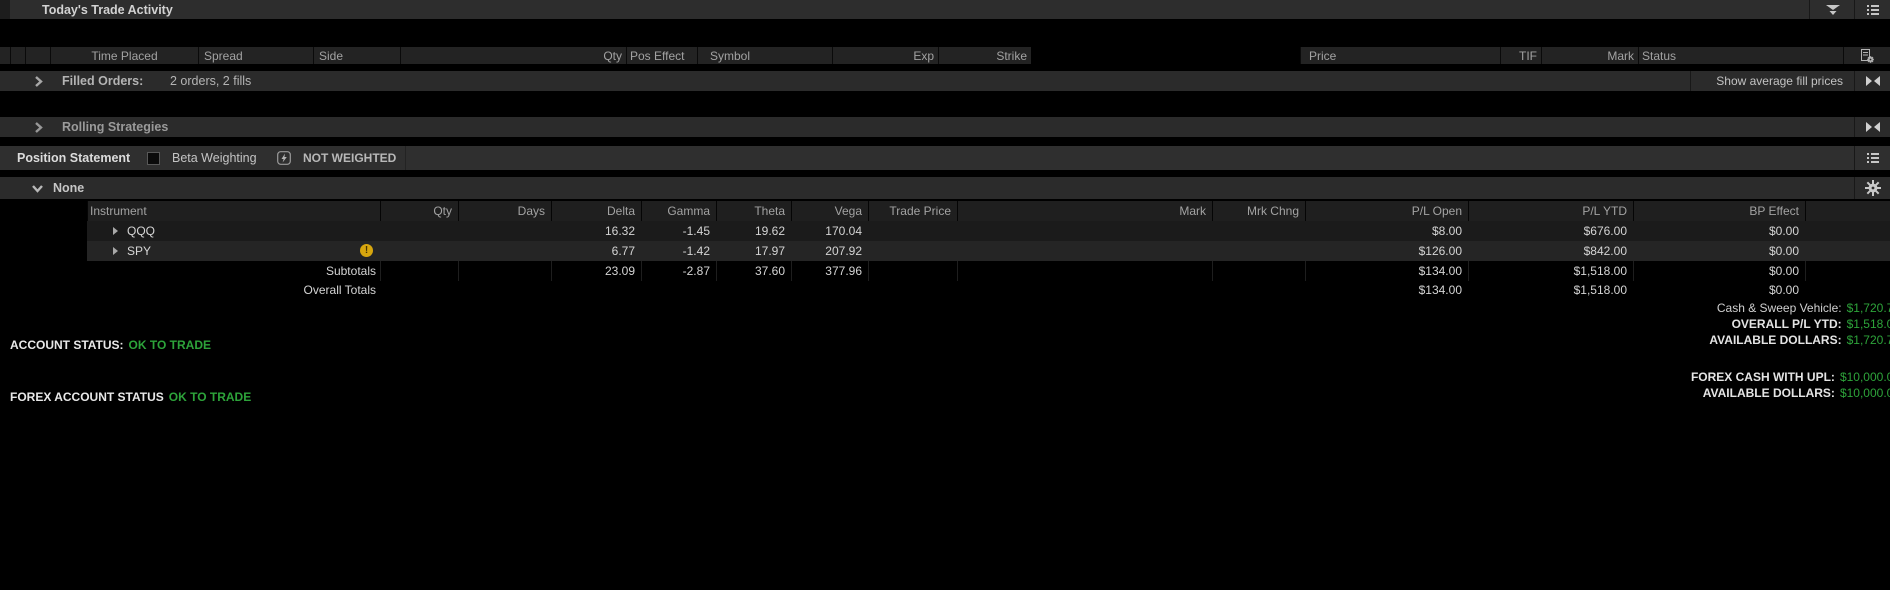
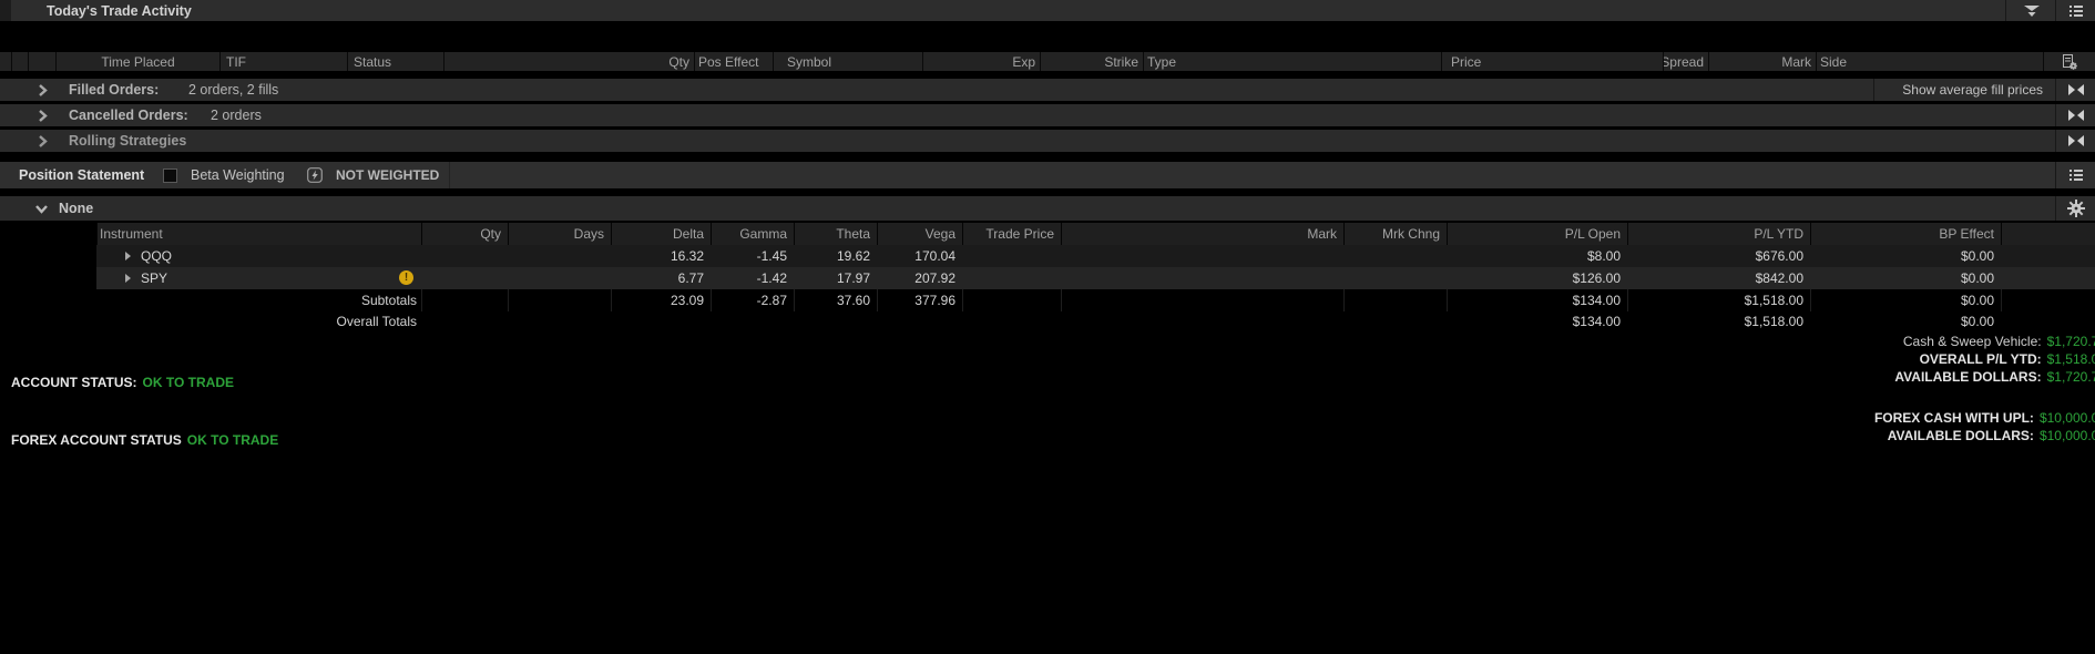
  Today's Trade Activity
  Time Placed
- Spread
+ TIF
- Side
+ Status
  Qty
  Pos Effect
  Symbol
  Exp
  Strike
+ Type
  Price
- TIF
+ Spread
  Mark
- Status
+ Side
  Filled Orders:
  2 orders, 2 fills
  Show average fill prices
+ Cancelled Orders:
+ 2 orders
  Rolling Strategies
  Position Statement
  Beta Weighting
  NOT WEIGHTED
  None
  Instrument
  Qty
  Days
  Delta
  Gamma
  Theta
  Vega
  Trade Price
  Mark
  Mrk Chng
  P/L Open
  P/L YTD
  BP Effect
  QQQ
  16.32
  -1.45
  19.62
  170.04
  $8.00
  $676.00
  $0.00
  SPY
  !
  6.77
  -1.42
  17.97
  207.92
  $126.00
  $842.00
  $0.00
  Subtotals
  23.09
  -2.87
  37.60
  377.96
  $134.00
  $1,518.00
  $0.00
  Overall Totals
  $134.00
  $1,518.00
  $0.00
  Cash & Sweep Vehicle: $1,720.
  OVERALL P/L YTD: $1,518.
  AVAILABLE DOLLARS: $1,720.
  ACCOUNT STATUS: OK TO TRADE
  FOREX CASH WITH UPL: $10,000.
  AVAILABLE DOLLARS: $10,000.
  FOREX ACCOUNT STATUS OK TO TRADE
